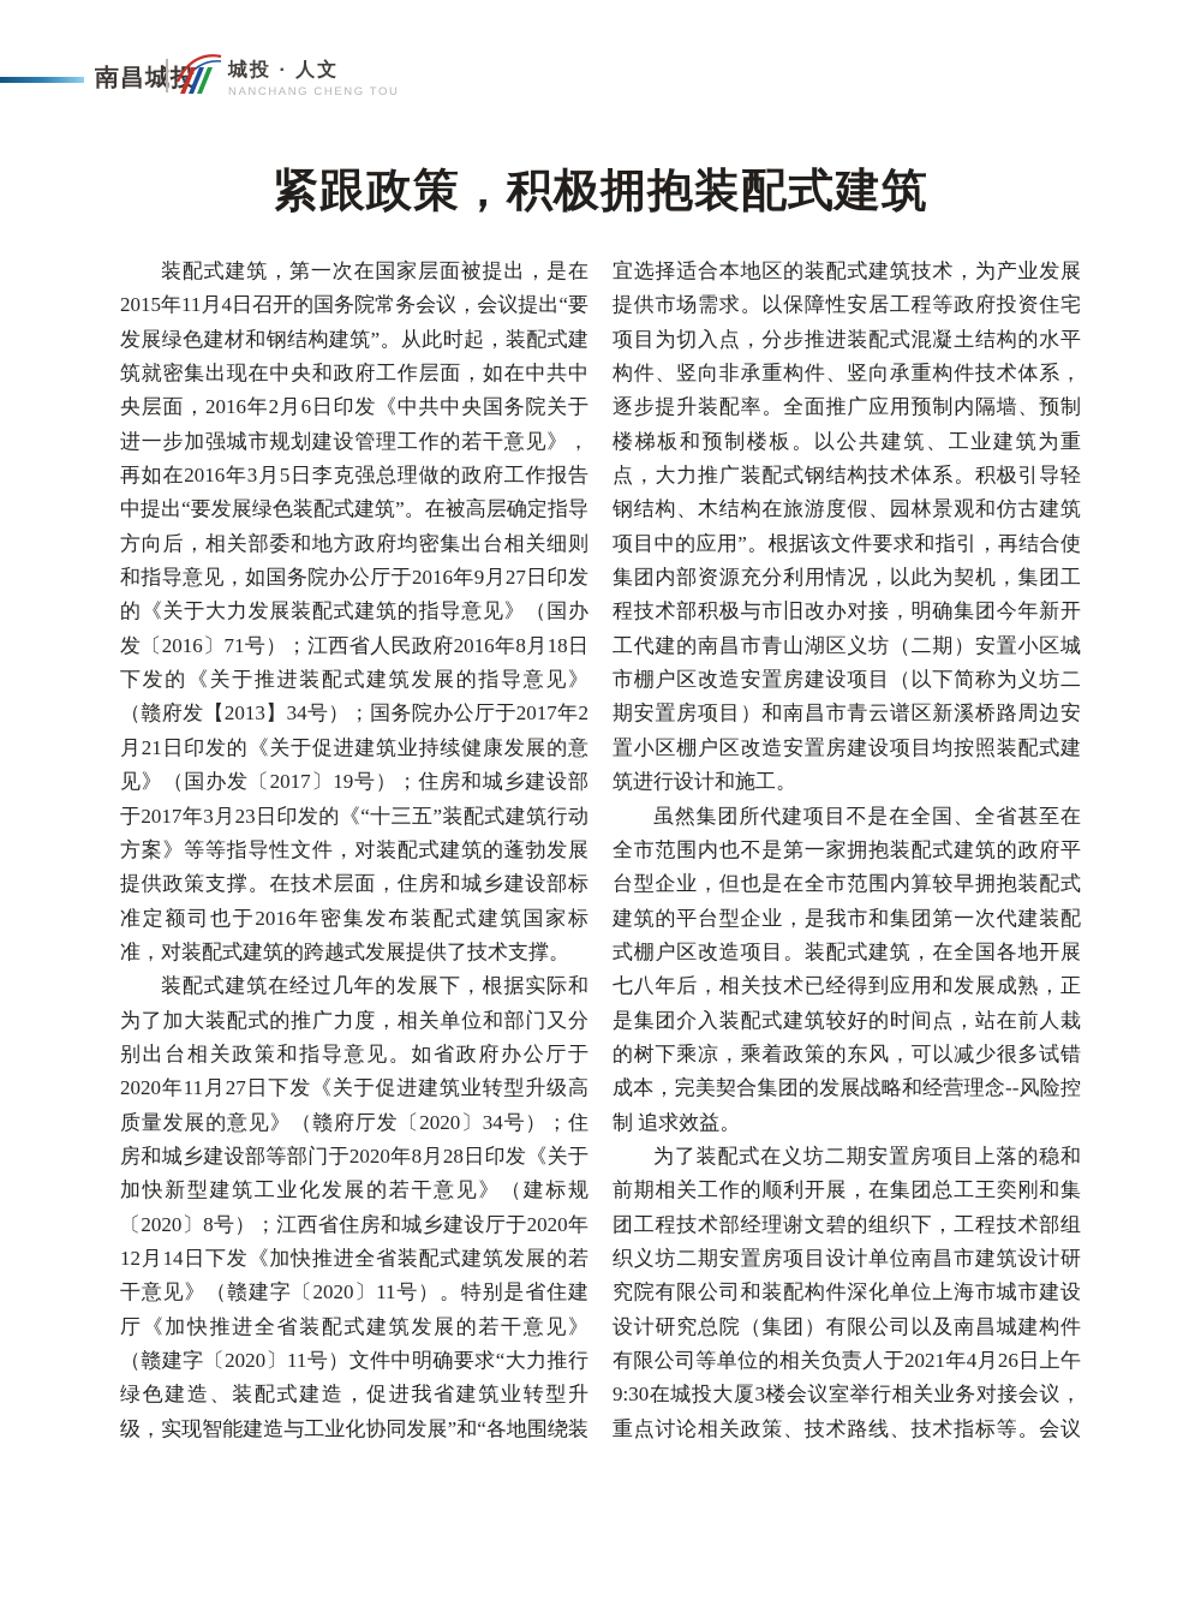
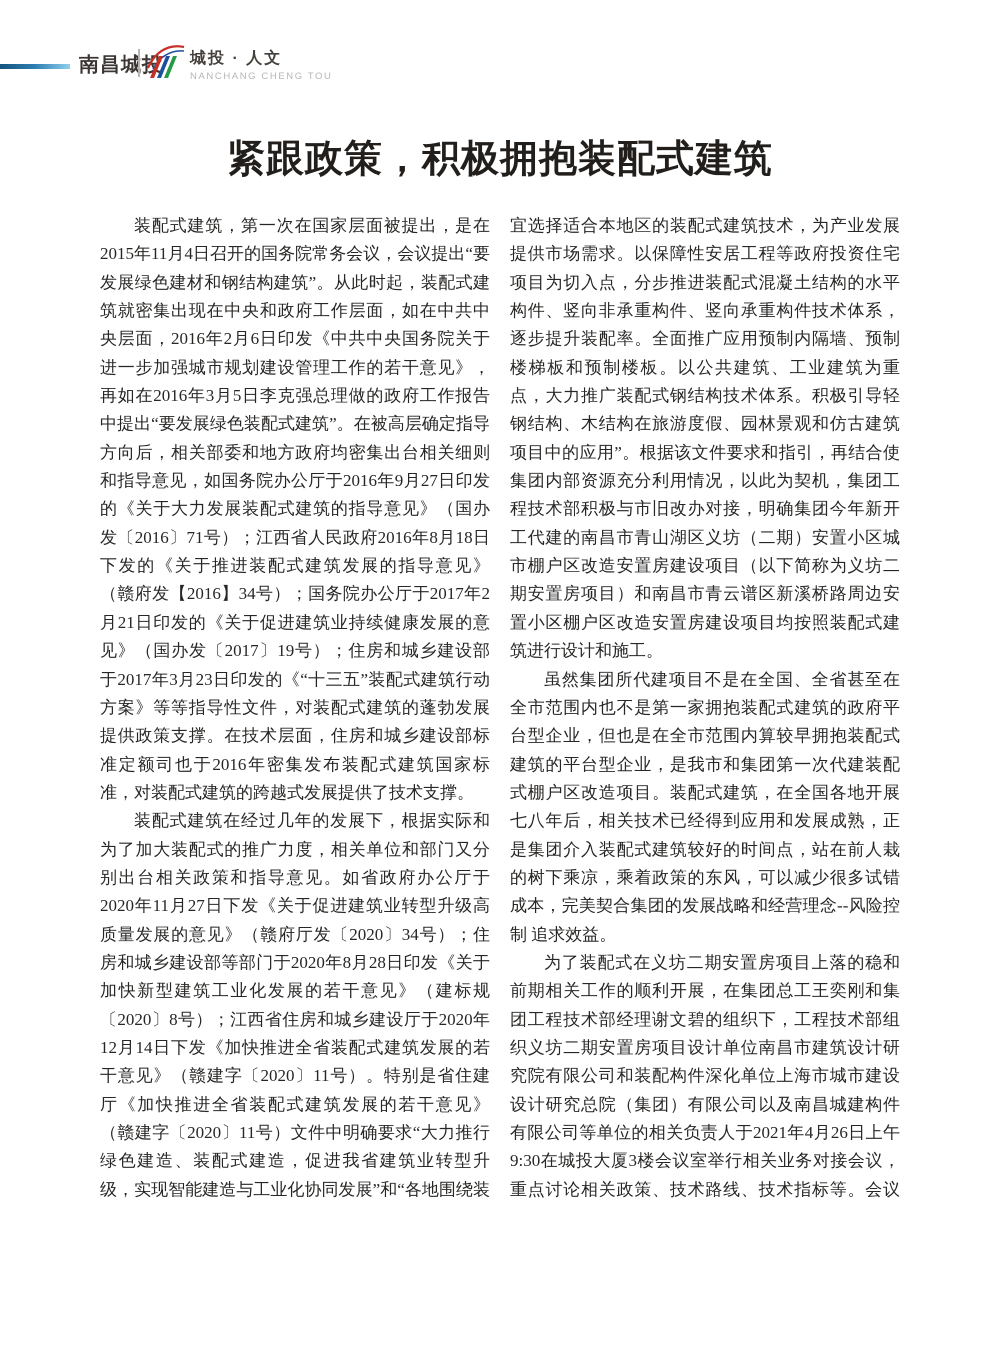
  南昌城投
  城投 · 人文
  NANCHANG CHENG TOU
  紧跟政策，积极拥抱装配式建筑
- 装配式建筑，第一次在国家层面被提出，是在2015年11月4日召开的国务院常务会议，会议提出“要发展绿色建材和钢结构建筑”。从此时起，装配式建筑就密集出现在中央和政府工作层面，如在中共中央层面，2016年2月6日印发《中共中央国务院关于进一步加强城市规划建设管理工作的若干意见》，再如在2016年3月5日李克强总理做的政府工作报告中提出“要发展绿色装配式建筑”。在被高层确定指导方向后，相关部委和地方政府均密集出台相关细则和指导意见，如国务院办公厅于2016年9月27日印发的《关于大力发展装配式建筑的指导意见》（国办发〔2016〕71号）；江西省人民政府2016年8月18日下发的《关于推进装配式建筑发展的指导意见》（赣府发【2013】34号）；国务院办公厅于2017年2月21日印发的《关于促进建筑业持续健康发展的意见》（国办发〔2017〕19号）；住房和城乡建设部于2017年3月23日印发的《“十三五”装配式建筑行动方案》等等指导性文件，对装配式建筑的蓬勃发展提供政策支撑。在技术层面，住房和城乡建设部标准定额司也于2016年密集发布装配式建筑国家标准，对装配式建筑的跨越式发展提供了技术支撑。
+ 装配式建筑，第一次在国家层面被提出，是在2015年11月4日召开的国务院常务会议，会议提出“要发展绿色建材和钢结构建筑”。从此时起，装配式建筑就密集出现在中央和政府工作层面，如在中共中央层面，2016年2月6日印发《中共中央国务院关于进一步加强城市规划建设管理工作的若干意见》，再如在2016年3月5日李克强总理做的政府工作报告中提出“要发展绿色装配式建筑”。在被高层确定指导方向后，相关部委和地方政府均密集出台相关细则和指导意见，如国务院办公厅于2016年9月27日印发的《关于大力发展装配式建筑的指导意见》（国办发〔2016〕71号）；江西省人民政府2016年8月18日下发的《关于推进装配式建筑发展的指导意见》（赣府发【2016】34号）；国务院办公厅于2017年2月21日印发的《关于促进建筑业持续健康发展的意见》（国办发〔2017〕19号）；住房和城乡建设部于2017年3月23日印发的《“十三五”装配式建筑行动方案》等等指导性文件，对装配式建筑的蓬勃发展提供政策支撑。在技术层面，住房和城乡建设部标准定额司也于2016年密集发布装配式建筑国家标准，对装配式建筑的跨越式发展提供了技术支撑。
  装配式建筑在经过几年的发展下，根据实际和为了加大装配式的推广力度，相关单位和部门又分别出台相关政策和指导意见。如省政府办公厅于2020年11月27日下发《关于促进建筑业转型升级高质量发展的意见》（赣府厅发〔2020〕34号）；住房和城乡建设部等部门于2020年8月28日印发《关于加快新型建筑工业化发展的若干意见》（建标规〔2020〕8号）；江西省住房和城乡建设厅于2020年12月14日下发《加快推进全省装配式建筑发展的若干意见》（赣建字〔2020〕11号）。特别是省住建厅《加快推进全省装配式建筑发展的若干意见》（赣建字〔2020〕11号）文件中明确要求“大力推行绿色建造、装配式建造，促进我省建筑业转型升级，实现智能建造与工业化协同发展”和“各地围绕装
  宜选择适合本地区的装配式建筑技术，为产业发展提供市场需求。以保障性安居工程等政府投资住宅项目为切入点，分步推进装配式混凝土结构的水平构件、竖向非承重构件、竖向承重构件技术体系，逐步提升装配率。全面推广应用预制内隔墙、预制楼梯板和预制楼板。以公共建筑、工业建筑为重点，大力推广装配式钢结构技术体系。积极引导轻钢结构、木结构在旅游度假、园林景观和仿古建筑项目中的应用”。根据该文件要求和指引，再结合使集团内部资源充分利用情况，以此为契机，集团工程技术部积极与市旧改办对接，明确集团今年新开工代建的南昌市青山湖区义坊（二期）安置小区城市棚户区改造安置房建设项目（以下简称为义坊二期安置房项目）和南昌市青云谱区新溪桥路周边安置小区棚户区改造安置房建设项目均按照装配式建筑进行设计和施工。
  虽然集团所代建项目不是在全国、全省甚至在全市范围内也不是第一家拥抱装配式建筑的政府平台型企业，但也是在全市范围内算较早拥抱装配式建筑的平台型企业，是我市和集团第一次代建装配式棚户区改造项目。装配式建筑，在全国各地开展七八年后，相关技术已经得到应用和发展成熟，正是集团介入装配式建筑较好的时间点，站在前人栽的树下乘凉，乘着政策的东风，可以减少很多试错成本，完美契合集团的发展战略和经营理念--风险控制 追求效益。
  为了装配式在义坊二期安置房项目上落的稳和前期相关工作的顺利开展，在集团总工王奕刚和集团工程技术部经理谢文碧的组织下，工程技术部组织义坊二期安置房项目设计单位南昌市建筑设计研究院有限公司和装配构件深化单位上海市城市建设设计研究总院（集团）有限公司以及南昌城建构件有限公司等单位的相关负责人于2021年4月26日上午9:30在城投大厦3楼会议室举行相关业务对接会议，重点讨论相关政策、技术路线、技术指标等。会议
